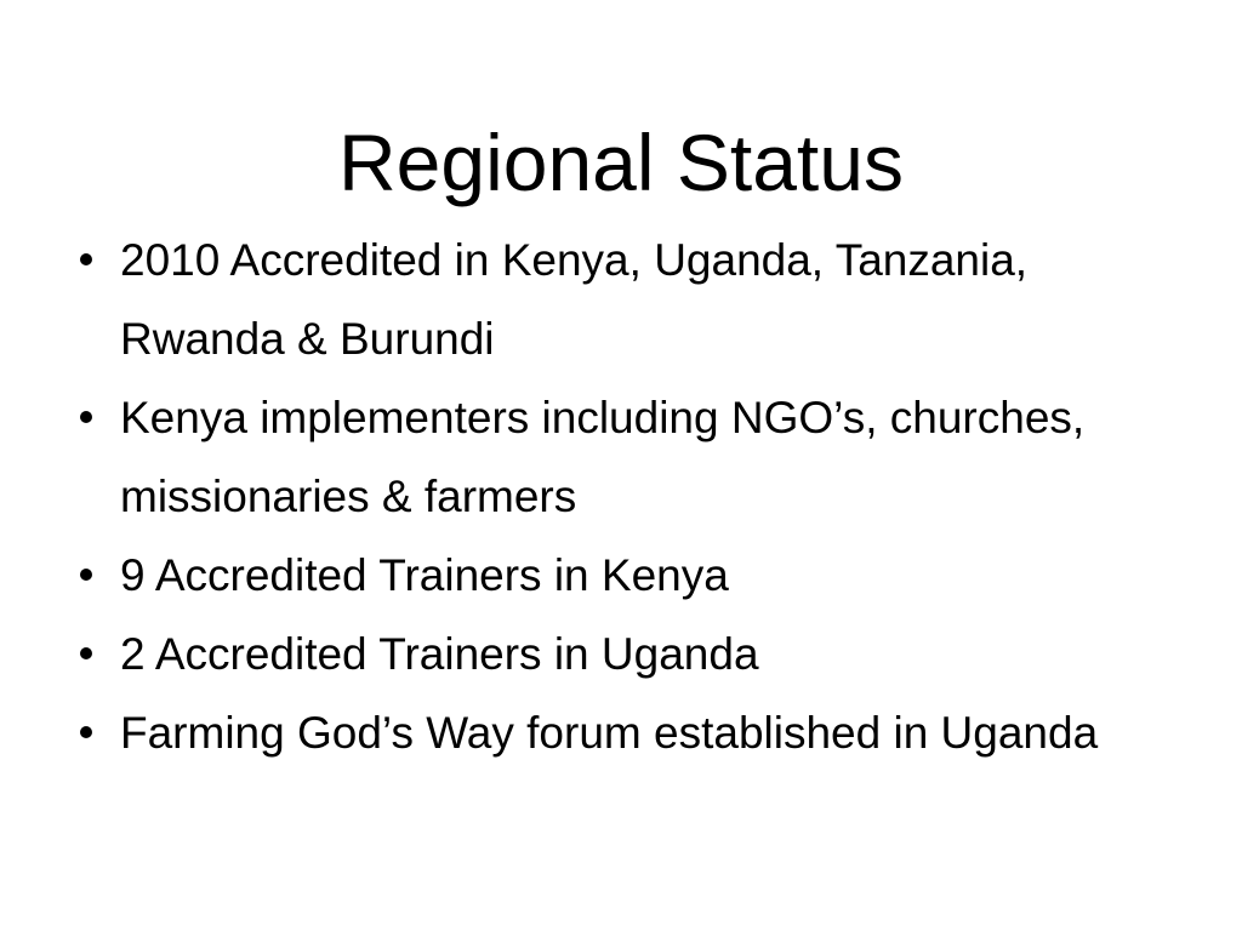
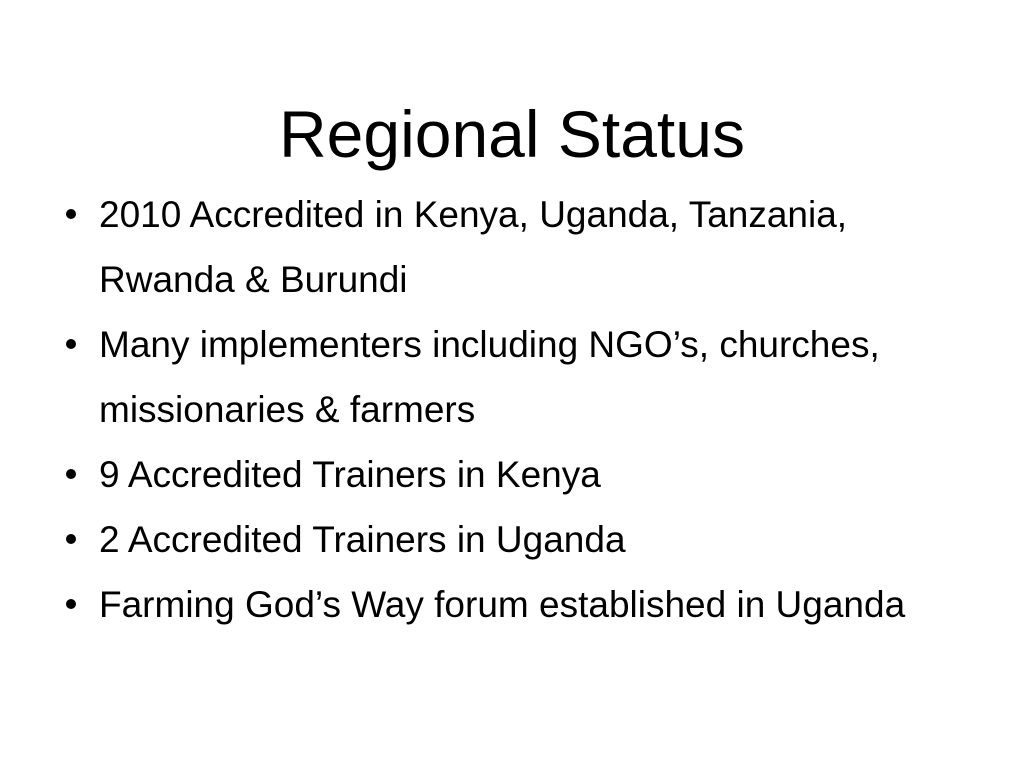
  Regional Status
  2010 Accredited in Kenya, Uganda, Tanzania, Rwanda & Burundi
- Kenya implementers including NGO’s, churches, missionaries & farmers
+ Many implementers including NGO’s, churches, missionaries & farmers
  9 Accredited Trainers in Kenya
  2 Accredited Trainers in Uganda
  Farming God’s Way forum established in Uganda
